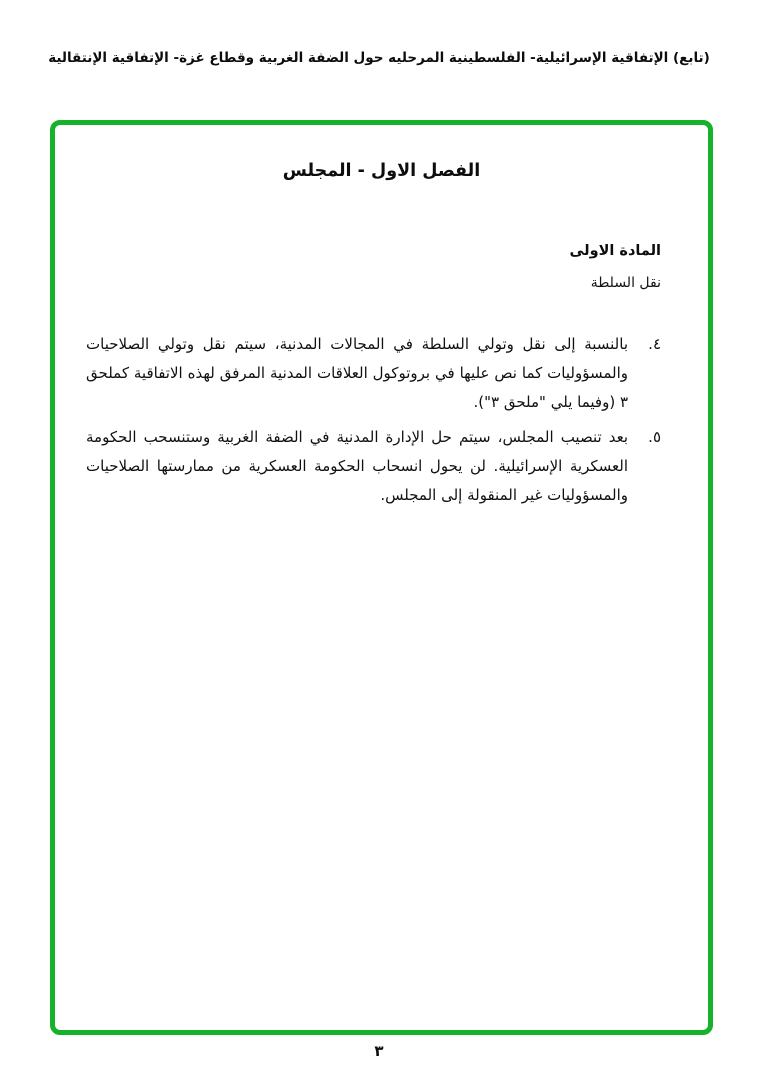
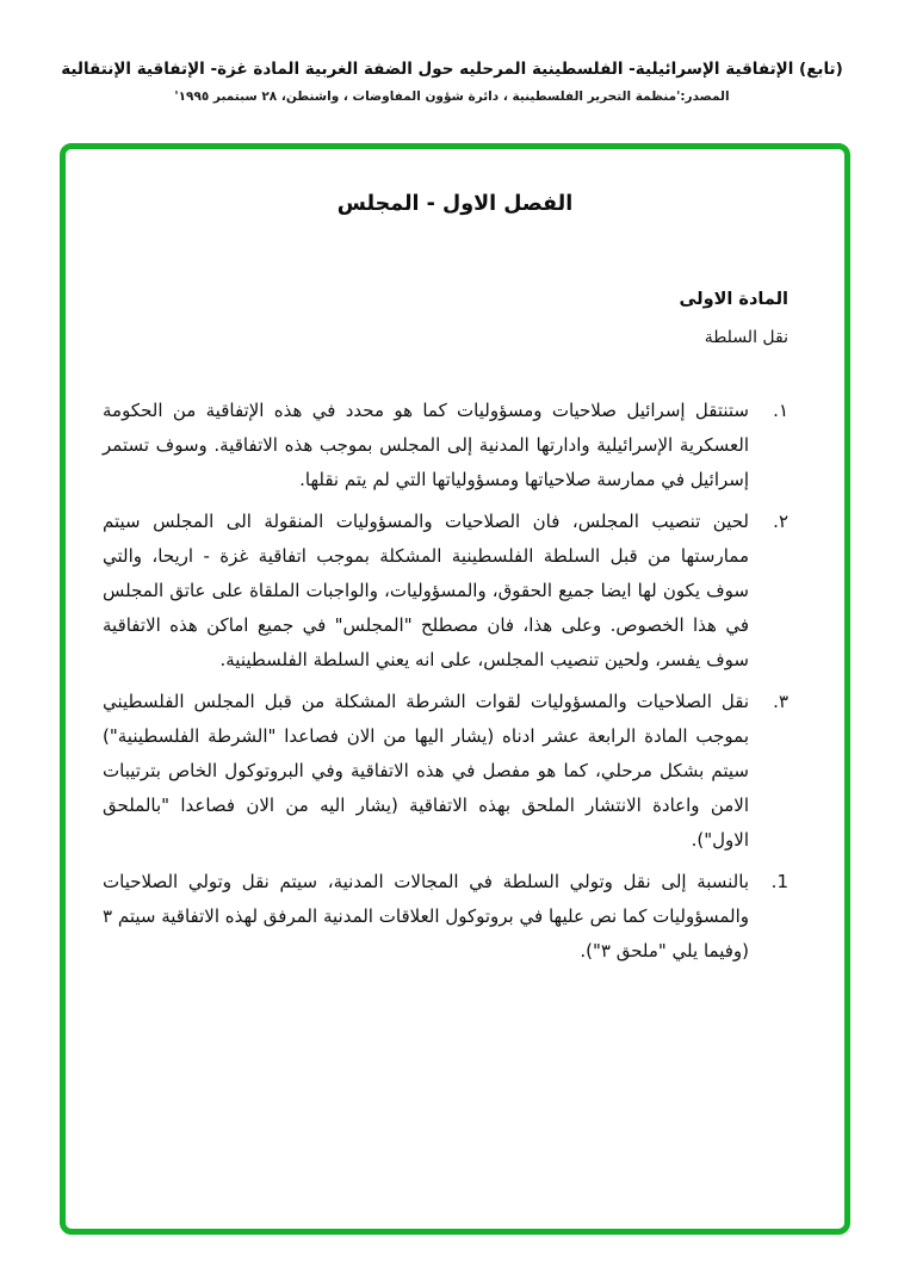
- (تابع) الإتفاقية الإسرائيلية- الفلسطينية المرحليه حول الضفة الغربية وقطاع غزة- الإتفاقية الإنتقالية
+ (تابع) الإتفاقية الإسرائيلية- الفلسطينية المرحليه حول الضفة الغربية المادة غزة- الإتفاقية الإنتقالية
+ المصدر:'منظمة التحرير الفلسطينية ، دائرة شؤون المفاوضات ، واشنطن، ٢٨ سبتمبر ١٩٩٥'
  الفصل الاول - المجلس
  المادة الاولى
  نقل السلطة
+ ١.
+ ستنتقل إسرائيل صلاحيات ومسؤوليات كما هو محدد في هذه الإتفاقية من الحكومة العسكرية الإسرائيلية وادارتها المدنية إلى المجلس بموجب هذه الاتفاقية. وسوف تستمر إسرائيل في ممارسة صلاحياتها ومسؤولياتها التي لم يتم نقلها.
+ ٢.
+ لحين تنصيب المجلس، فان الصلاحيات والمسؤوليات المنقولة الى المجلس سيتم ممارستها من قبل السلطة الفلسطينية المشكلة بموجب اتفاقية غزة - اريحا، والتي سوف يكون لها ايضا جميع الحقوق، والمسؤوليات، والواجبات الملقاة على عاتق المجلس في هذا الخصوص. وعلى هذا، فان مصطلح "المجلس" في جميع اماكن هذه الاتفاقية سوف يفسر، ولحين تنصيب المجلس، على انه يعني السلطة الفلسطينية.
+ ٣.
+ نقل الصلاحيات والمسؤوليات لقوات الشرطة المشكلة من قبل المجلس الفلسطيني بموجب المادة الرابعة عشر ادناه (يشار اليها من الان فصاعدا "الشرطة الفلسطينية") سيتم بشكل مرحلي، كما هو مفصل في هذه الاتفاقية وفي البروتوكول الخاص بترتيبات الامن واعادة الانتشار الملحق بهذه الاتفاقية (يشار اليه من الان فصاعدا "بالملحق الاول").
- ٤.
+ 1.
- بالنسبة إلى نقل وتولي السلطة في المجالات المدنية، سيتم نقل وتولي الصلاحيات والمسؤوليات كما نص عليها في بروتوكول العلاقات المدنية المرفق لهذه الاتفاقية كملحق ٣ (وفيما يلي "ملحق ٣").
+ بالنسبة إلى نقل وتولي السلطة في المجالات المدنية، سيتم نقل وتولي الصلاحيات والمسؤوليات كما نص عليها في بروتوكول العلاقات المدنية المرفق لهذه الاتفاقية سيتم ٣ (وفيما يلي "ملحق ٣").
- ٥.
- بعد تنصيب المجلس، سيتم حل الإدارة المدنية في الضفة الغربية وستنسحب الحكومة العسكرية الإسرائيلية. لن يحول انسحاب الحكومة العسكرية من ممارستها الصلاحيات والمسؤوليات غير المنقولة إلى المجلس.
- ٣
